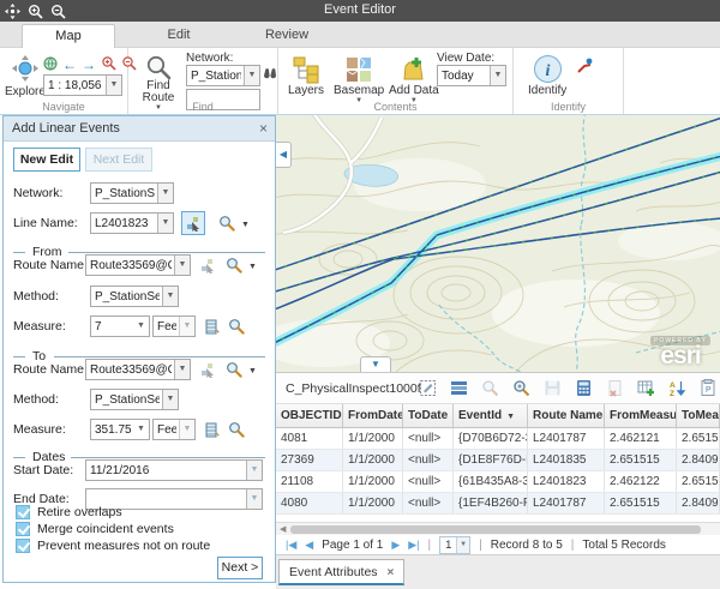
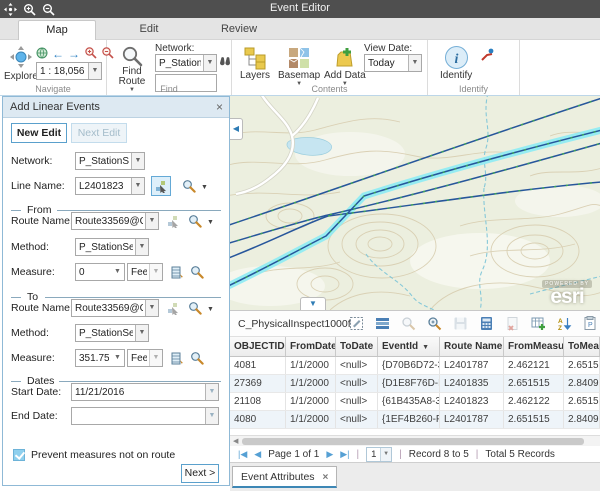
  Event Editor
  Map
  Edit
  Review
  Explor
  ←
  →
  1 : 18,056
  Navigate
  Find Route
  Network:
  Find
  Layers
  Basemap
  Add Data
  View Date:
  Today
  Contents
  i
  Identify
  Identify
  Add Linear Events
  ×
  New Edit
  Next Edit
  Network:
  Line Name:
  L2401823
  From
  Route Name
  Route33569@
  Method:
  P_StationSe
  Measure:
- 7
+ 0
  Fee
  To
  Route Name
  Route33569@
  Method:
  P_StationSe
  Measure:
  351.75
  Fee
  Dates
  Start Date:
  11/21/2016
  End Date:
- Retire overlaps
- Merge coincident events
  Prevent measures not on route
  Next >
  ◀
  ▼
  esri
  C_PhysicalInspect1000f
  OBJECTID
  FromDate
  ToDate
  EventId
  Route Name
  FromMeasu
  ToMea
  4081
  1/1/2000
  <null>
  {D70B6D72-
  L2401787
  2.462121
  2.6515
  27369
  1/1/2000
  <null>
  {D1E8F76D-
  L2401835
  2.651515
  2.8409
  21108
  1/1/2000
  <null>
  {61B435A8-3
  L2401823
  2.462122
  2.6515
  4080
  1/1/2000
  <null>
  {1EF4B260-F
  L2401787
  2.651515
  2.8409
  |◀
  ◀
  Page 1 of 1
  ▶
  ▶|
  |
  1
  |
  Record 8 to 5
  |
  Total 5 Records
  Event Attributes ×
